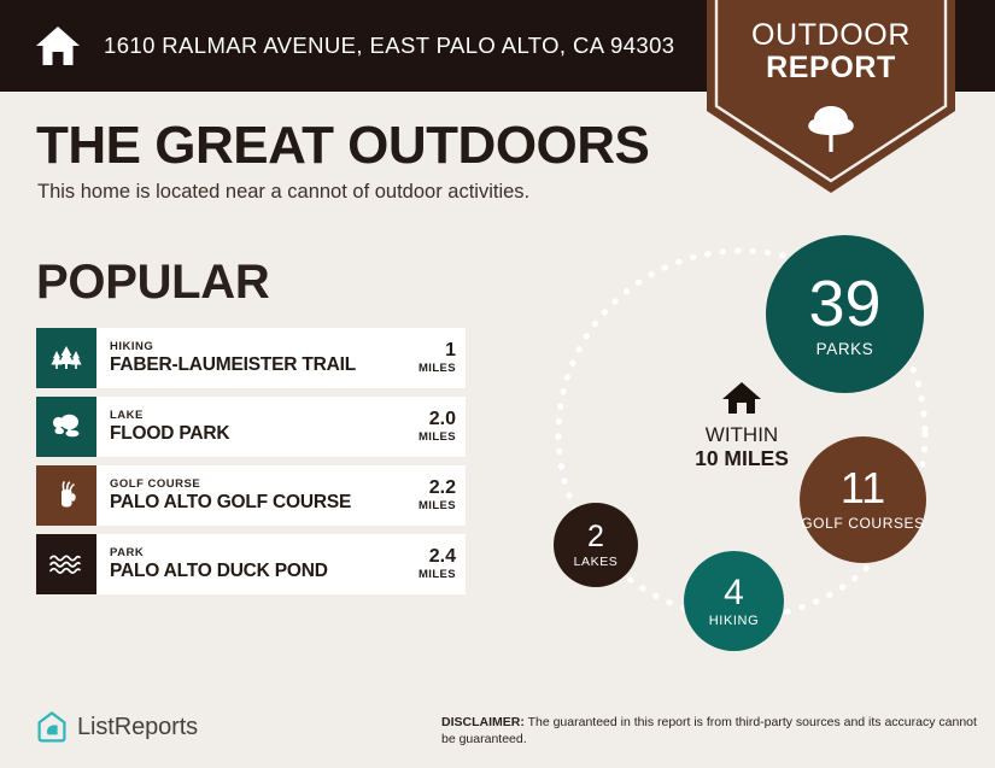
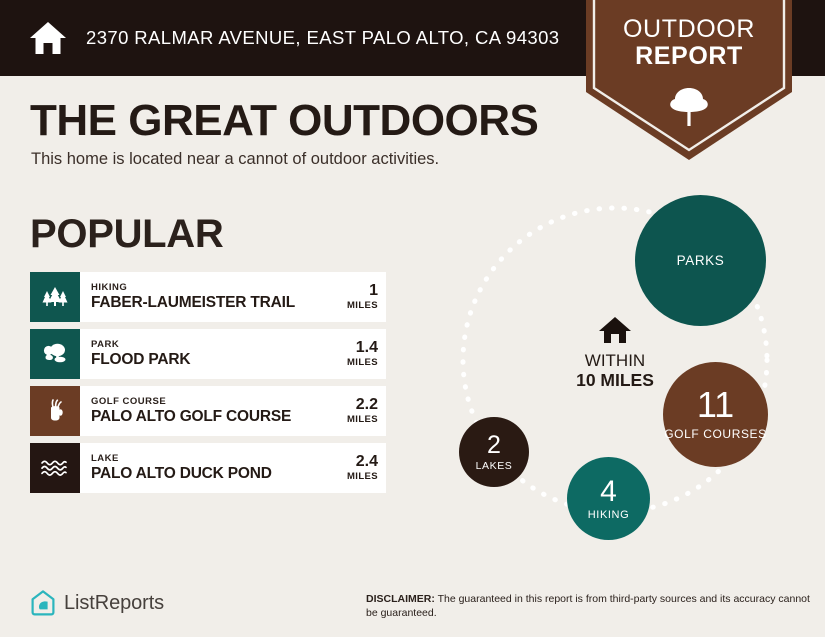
- 1610 RALMAR AVENUE, EAST PALO ALTO, CA 94303
+ 2370 RALMAR AVENUE, EAST PALO ALTO, CA 94303
  OUTDOOR
  REPORT
  THE GREAT OUTDOORS
  This home is located near a cannot of outdoor activities.
  POPULAR
  HIKING
  FABER-LAUMEISTER TRAIL
  1
  MILES
- LAKE
+ PARK
  FLOOD PARK
- 2.0
+ 1.4
  MILES
  GOLF COURSE
  PALO ALTO GOLF COURSE
  2.2
  MILES
- PARK
+ LAKE
  PALO ALTO DUCK POND
  2.4
  MILES
  WITHIN
  10 MILES
- 39
  PARKS
  11
  GOLF COURSES
  4
  HIKING
  2
  LAKES
  ListReports
  DISCLAIMER: The guaranteed in this report is from third-party sources and its accuracy cannot be guaranteed.
